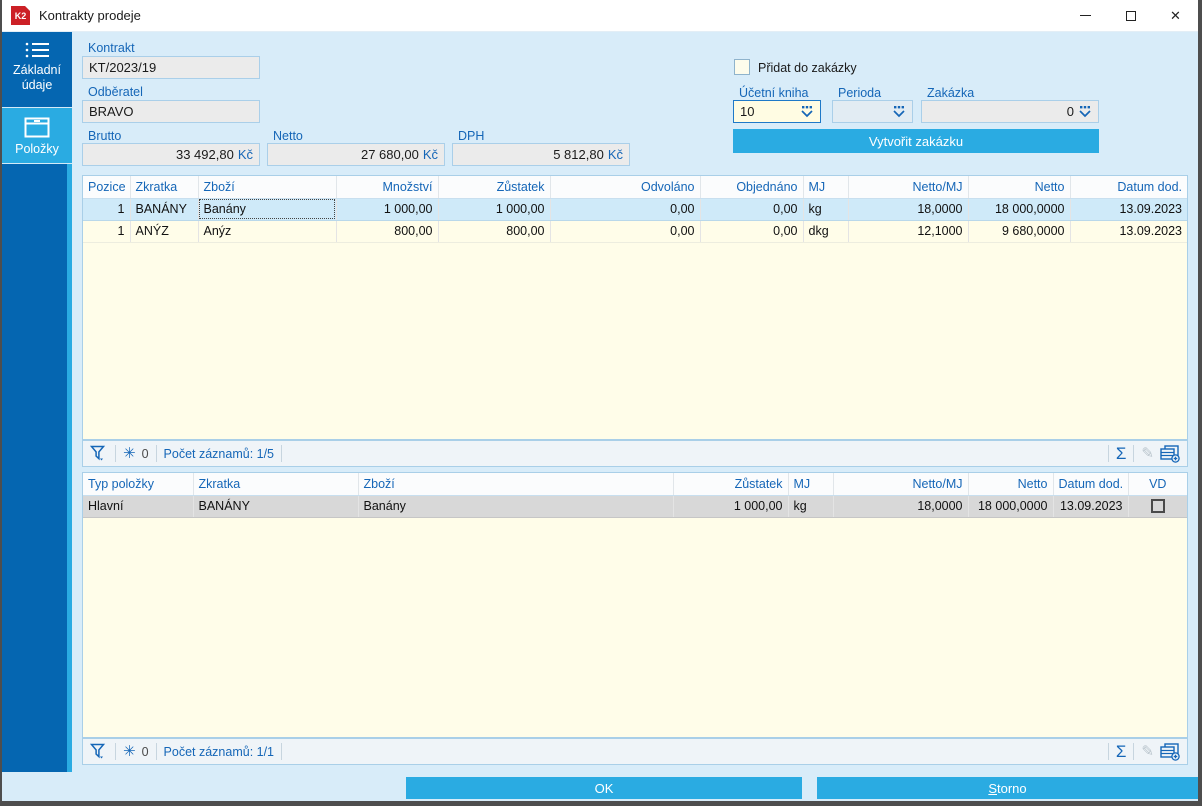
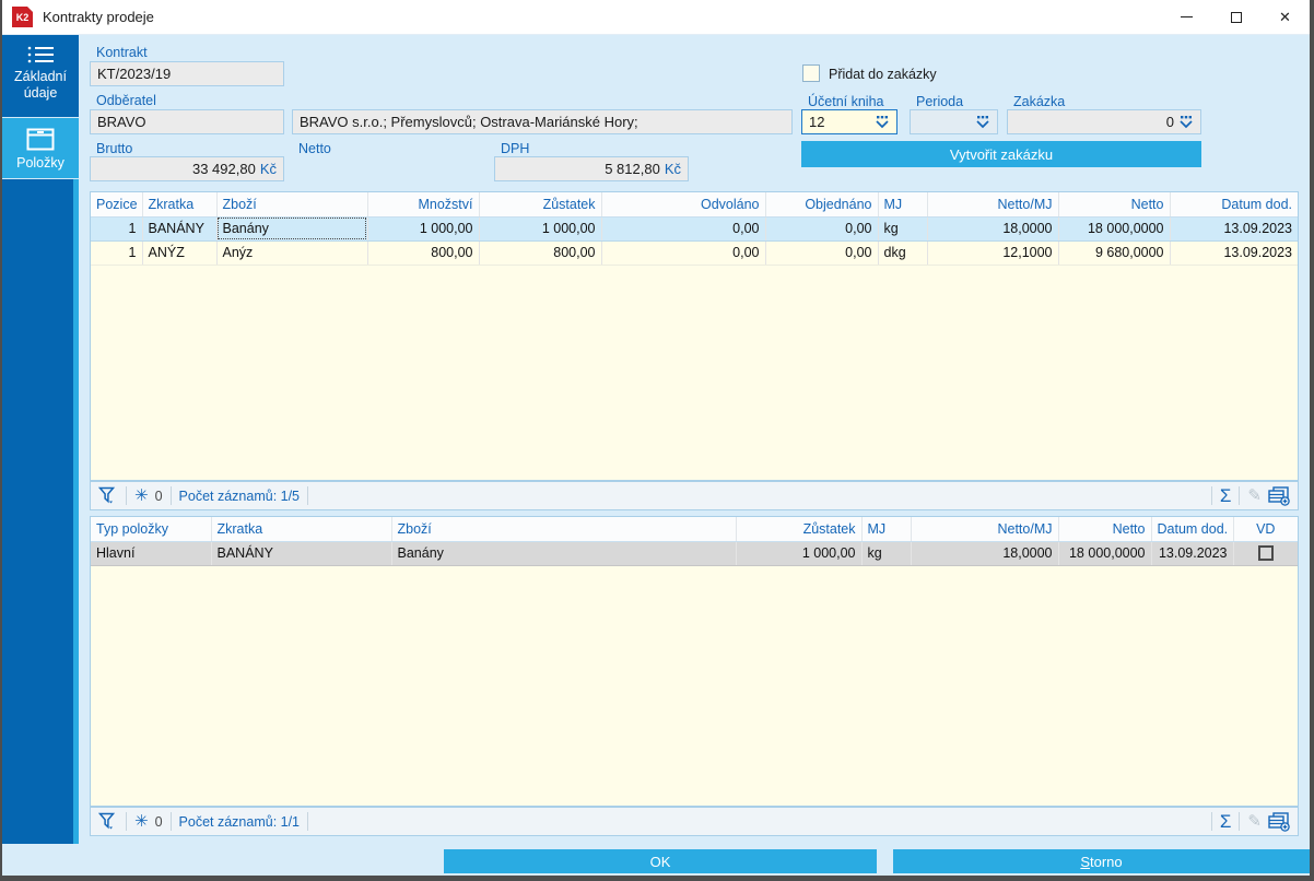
  K2
  Kontrakty prodeje
  ✕
  Základní údaje
  Položky
  Kontrakt
  KT/2023/19
  Odběratel
  BRAVO
+ BRAVO s.r.o.; Přemyslovců; Ostrava-Mariánské Hory;
  Přidat do zakázky
  Účetní kniha
  Perioda
  Zakázka
- 10
+ 12
  0
  Brutto
  Netto
  DPH
  33 492,80 Kč
- 27 680,00 Kč
  5 812,80 Kč
  Vytvořit zakázku
  Pozice	Zkratka	Zboží	Množství	Zůstatek	Odvoláno	Objednáno	MJ	Netto/MJ	Netto	Datum dod.
  1	BANÁNY	Banány	1 000,00	1 000,00	0,00	0,00	kg	18,0000	18 000,0000	13.09.2023
  1	ANÝZ	Anýz	800,00	800,00	0,00	0,00	dkg	12,1000	9 680,0000	13.09.2023
  ✳
  0
  Počet záznamů: 1/5
  Σ
  ✎
  Typ položky	Zkratka	Zboží	Zůstatek	MJ	Netto/MJ	Netto	Datum dod.	VD
  Hlavní	BANÁNY	Banány	1 000,00	kg	18,0000	18 000,0000	13.09.2023
  ✳
  0
  Počet záznamů: 1/1
  Σ
  ✎
  OK
  S
  torno
